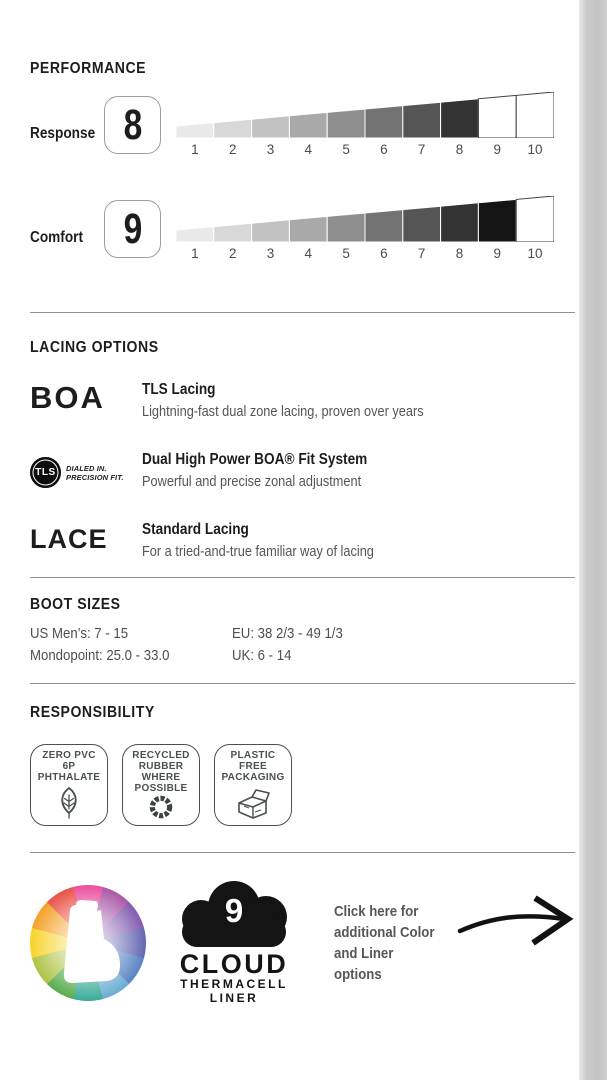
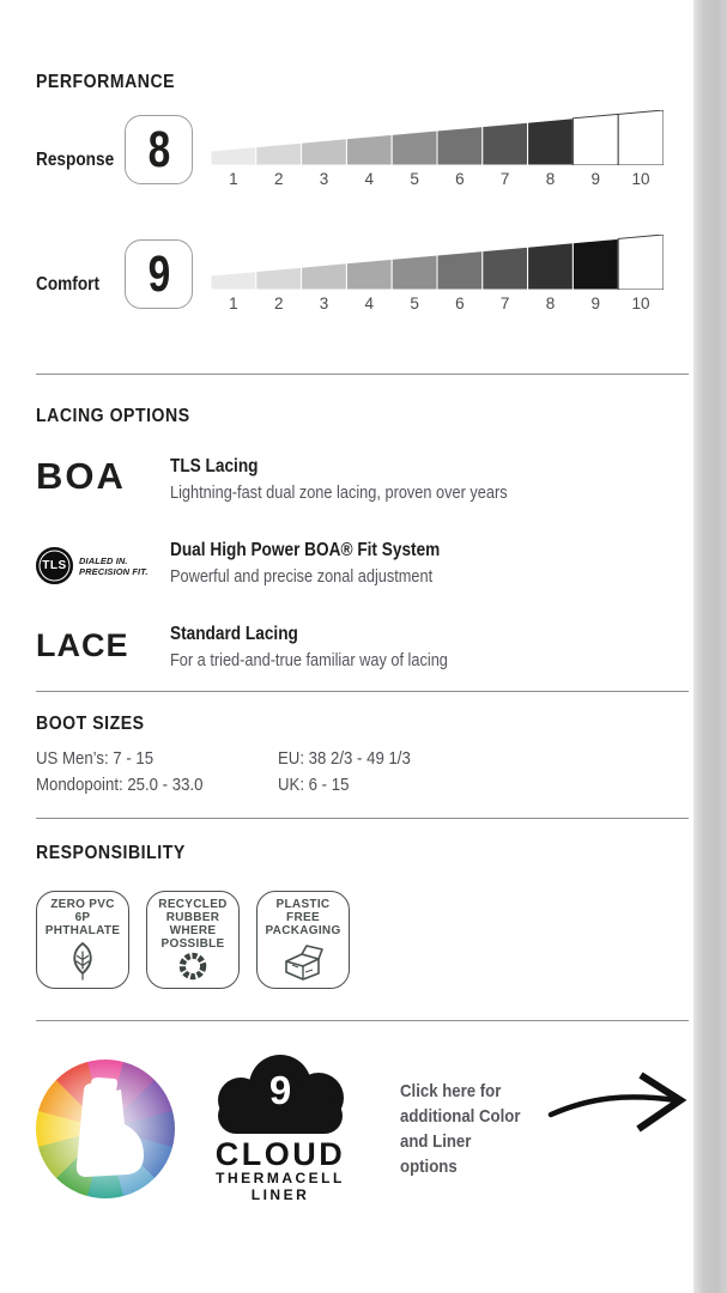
  PERFORMANCE
  Response
  8
  1
  2
  3
  4
  5
  6
  7
  8
  9
  10
  Comfort
  9
  1
  2
  3
  4
  5
  6
  7
  8
  9
  10
  LACING OPTIONS
  BOA
  TLS Lacing
  Lightning-fast dual zone lacing, proven over years
  TLS
  DIALED IN.
  PRECISION FIT.
  Dual High Power BOA® Fit System
  Powerful and precise zonal adjustment
  LACE
  Standard Lacing
  For a tried-and-true familiar way of lacing
  BOOT SIZES
  US Men’s: 7 - 15
  Mondopoint: 25.0 - 33.0
  EU: 38 2/3 - 49 1/3
- UK: 6 - 14
+ UK: 6 - 15
  RESPONSIBILITY
  ZERO PVC
  6P
  PHTHALATE
  RECYCLED
  RUBBER
  WHERE
  POSSIBLE
  PLASTIC
  FREE
  PACKAGING
  9
  CLOUD
  THERMACELL
  LINER
  Click here for
  additional Color
  and Liner options
